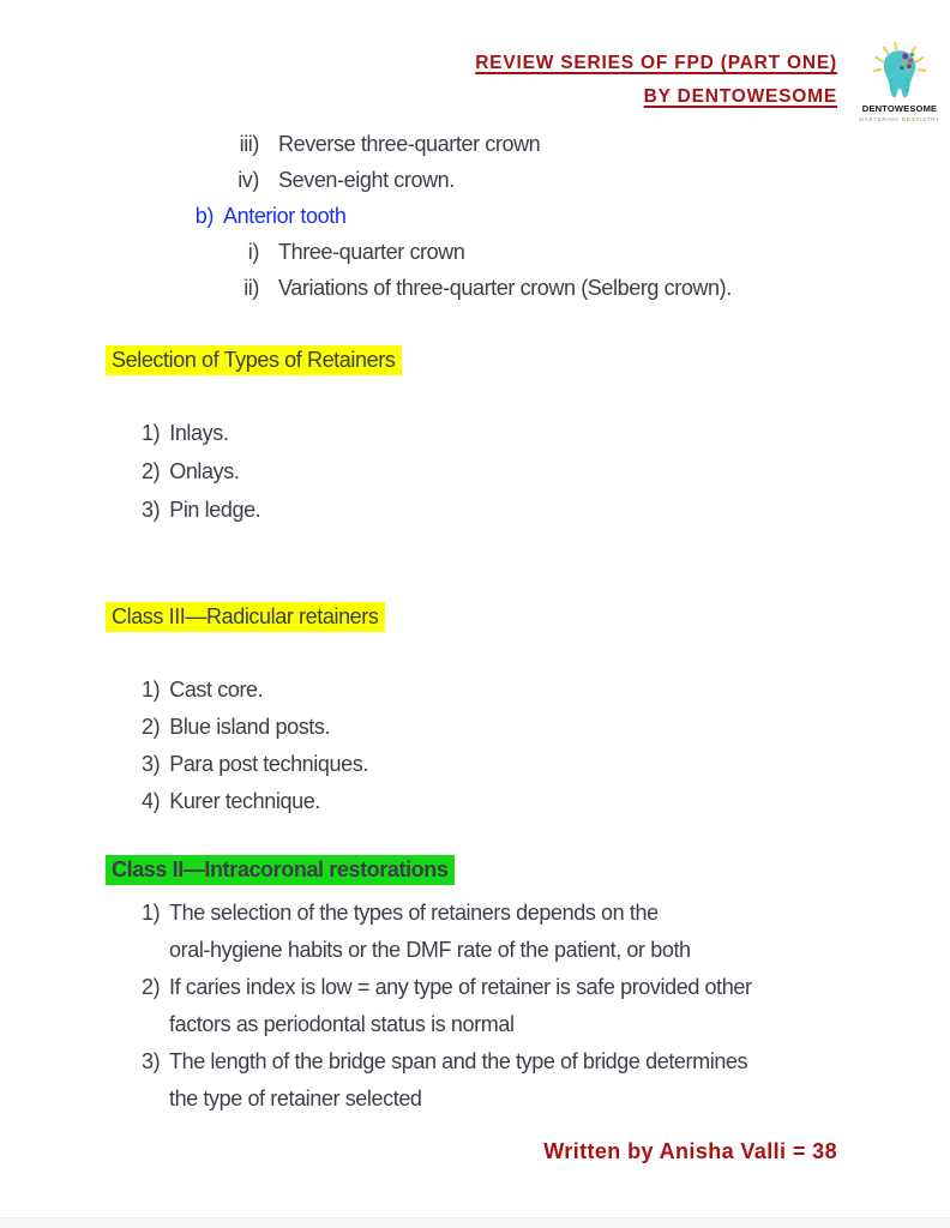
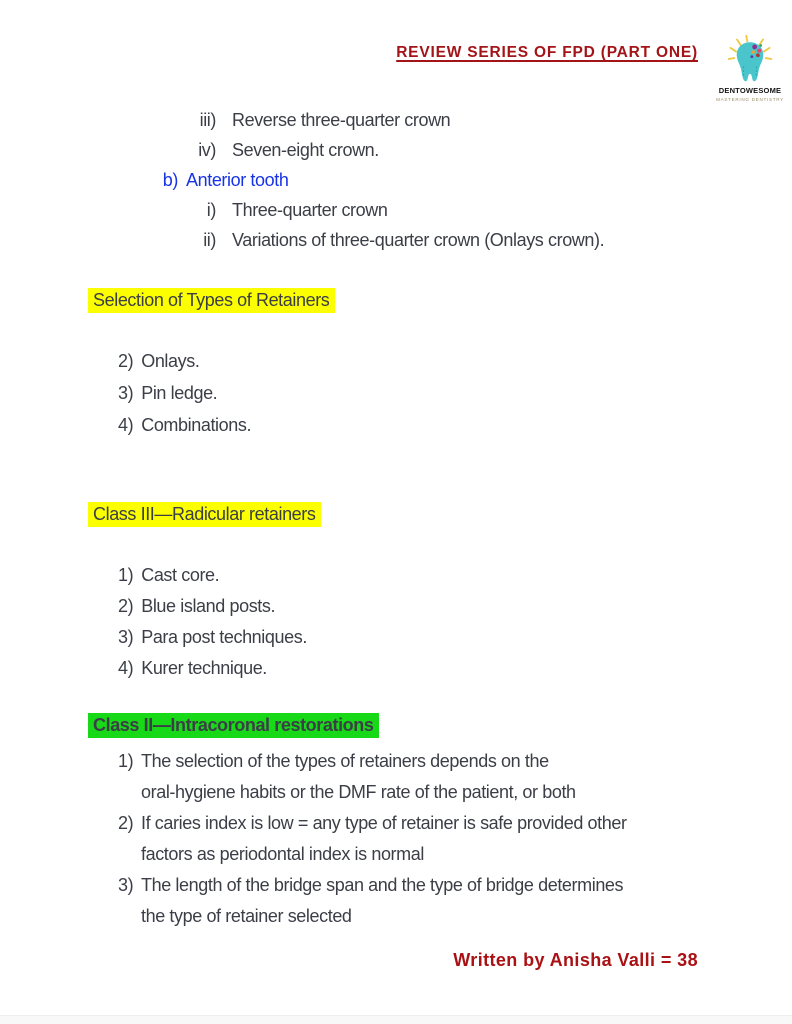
  REVIEW SERIES OF FPD (PART ONE)
- BY DENTOWESOME
  DENTOWESOME
  iii) Reverse three-quarter crown
  iv) Seven-eight crown.
  b) Anterior tooth
  i) Three-quarter crown
- ii) Variations of three-quarter crown (Selberg crown).
+ ii) Variations of three-quarter crown (Onlays crown).
  Selection of Types of Retainers
- 1) Inlays.
  2) Onlays.
  3) Pin ledge.
+ 4) Combinations.
  Class III—Radicular retainers
  1) Cast core.
  2) Blue island posts.
  3) Para post techniques.
  4) Kurer technique.
  Class II—Intracoronal restorations
  1)
  The selection of the types of retainers depends on the
  oral-hygiene habits or the DMF rate of the patient, or both
  2)
  If caries index is low = any type of retainer is safe provided other
- factors as periodontal status is normal
+ factors as periodontal index is normal
  3)
  The length of the bridge span and the type of bridge determines
  the type of retainer selected
  Written by Anisha Valli = 38
